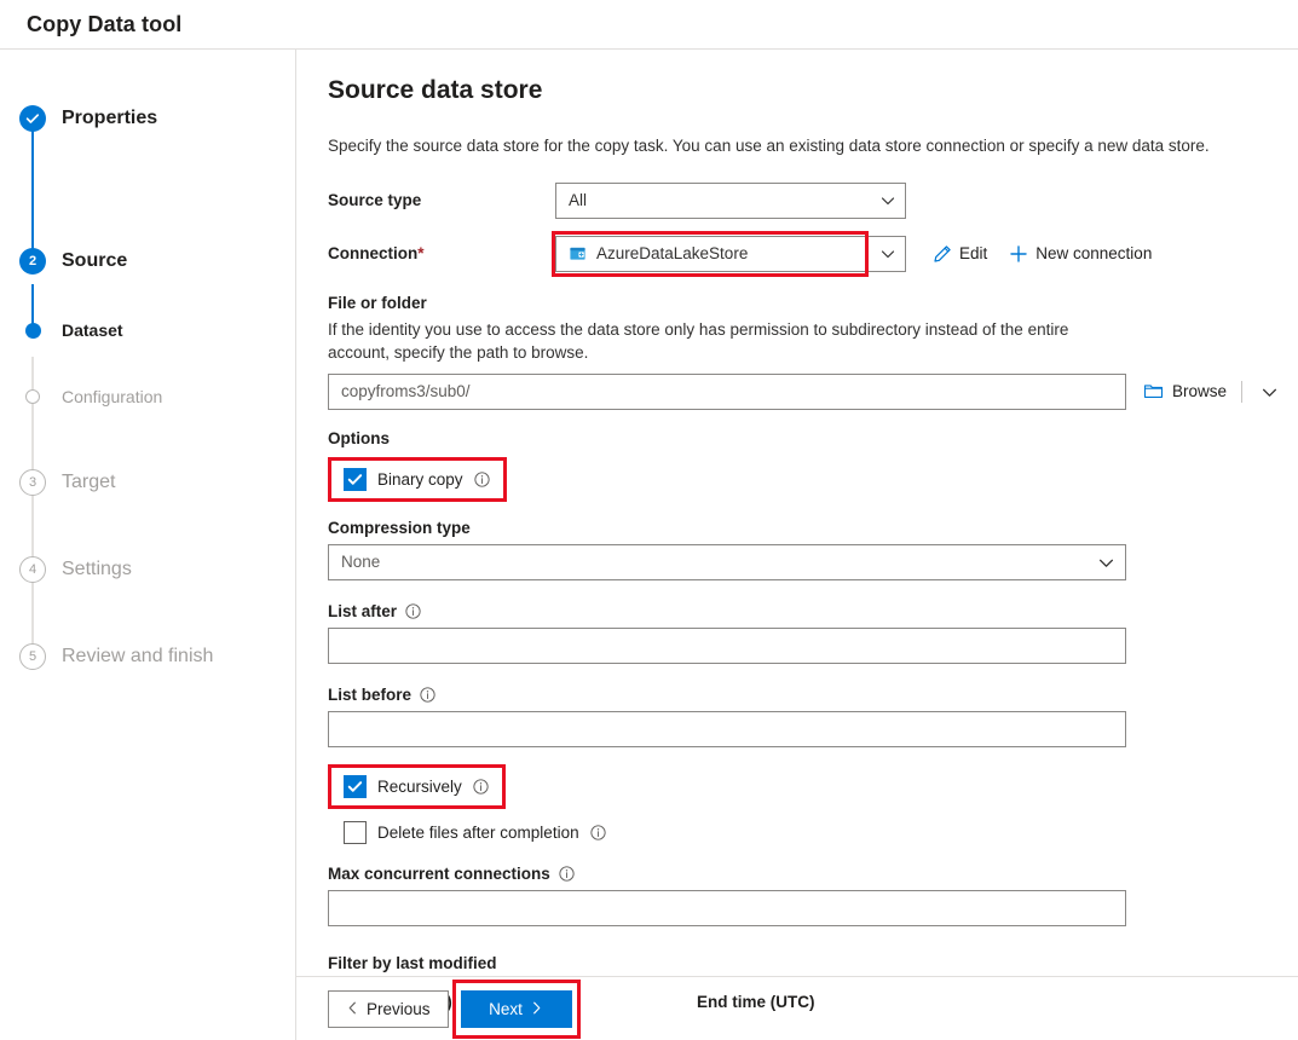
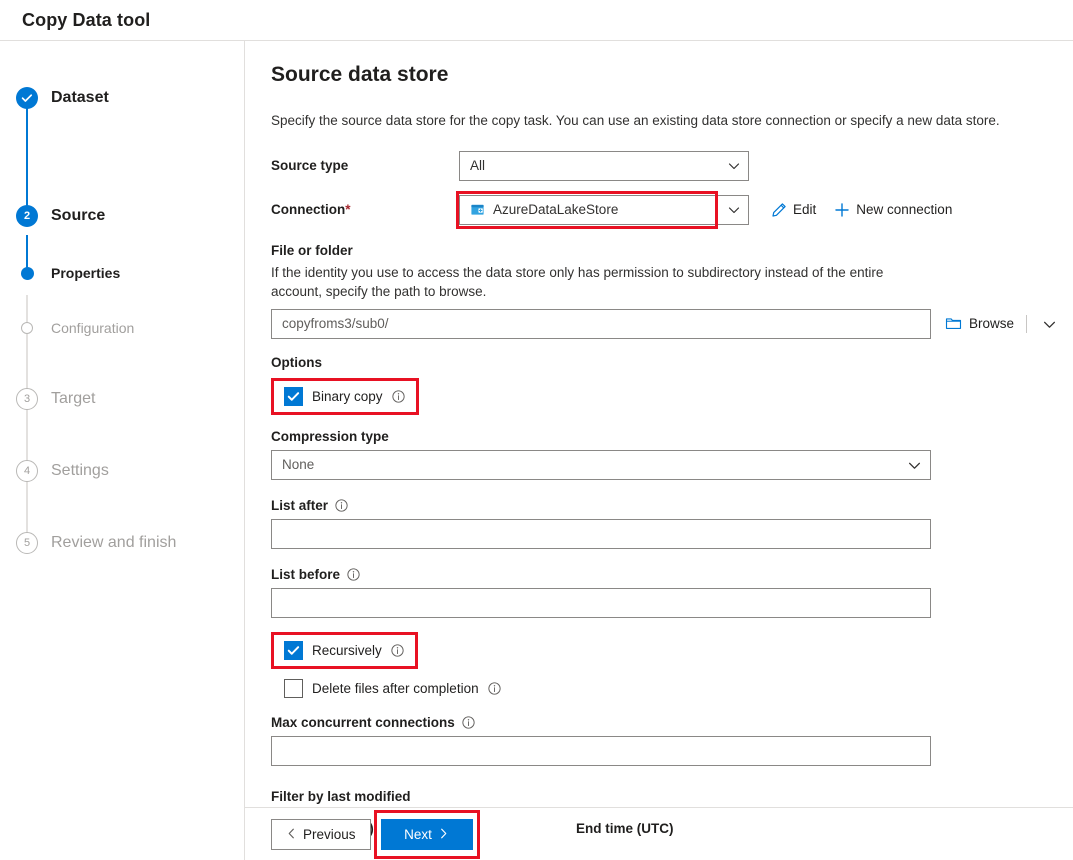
  Copy Data tool
- Properties
+ Dataset
  2
  Source
- Dataset
+ Properties
  Configuration
  3
  Target
  4
  Settings
  5
  Review and finish
  Source data store
  Specify the source data store for the copy task. You can use an existing data store connection or specify a new data store.
  Source type
  All
  Connection*
  AzureDataLakeStore
  Edit
  New connection
  File or folder
  If the identity you use to access the data store only has permission to subdirectory instead of the entire account, specify the path to browse.
  copyfroms3/sub0/
  Browse
  Options
  Binary copy
  Compression type
  None
  List after
  List before
  Recursively
  Delete files after completion
  Max concurrent connections
  Filter by last modified
  End time (UTC)
  Previous
  Next
